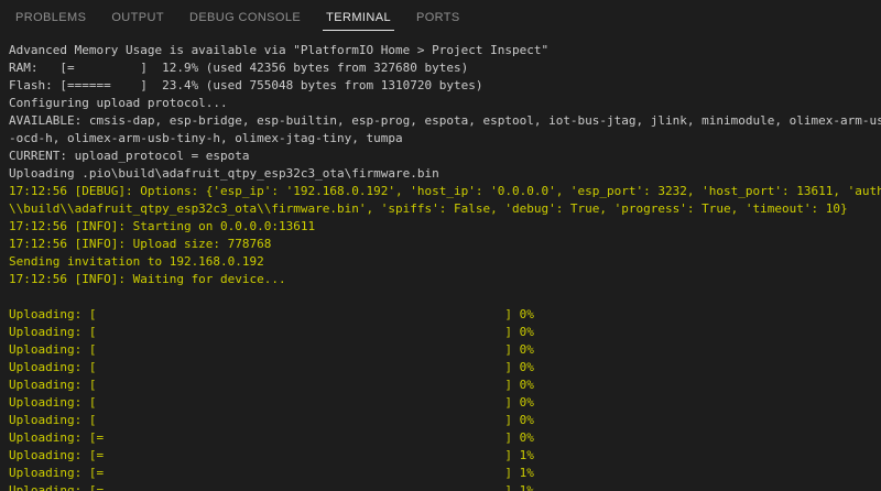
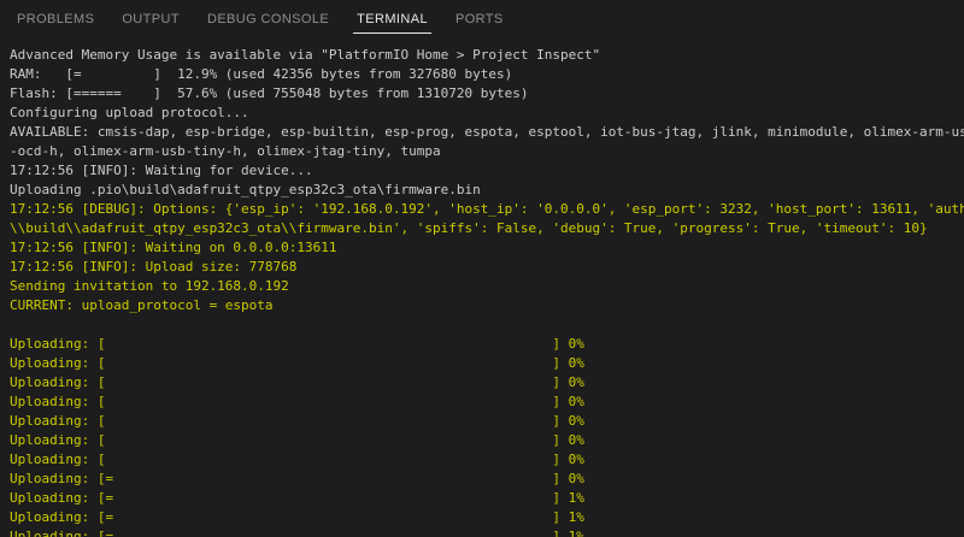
  PROBLEMS
  OUTPUT
  DEBUG CONSOLE
  TERMINAL
  PORTS
  Advanced Memory Usage is available via "PlatformIO Home > Project Inspect"
  RAM: [= ] 12.9% (used 42356 bytes from 327680 bytes)
- Flash: [====== ] 23.4% (used 755048 bytes from 1310720 bytes)
+ Flash: [====== ] 57.6% (used 755048 bytes from 1310720 bytes)
  Configuring upload protocol...
  AVAILABLE: cmsis-dap, esp-bridge, esp-builtin, esp-prog, espota, esptool, iot-bus-jtag, jlink, minimodule, olimex-arm-us
  -ocd-h, olimex-arm-usb-tiny-h, olimex-jtag-tiny, tumpa
- CURRENT: upload_protocol = espota
+ 17:12:56 [INFO]: Waiting for device...
  Uploading .pio\build\adafruit_qtpy_esp32c3_ota\firmware.bin
  17:12:56 [DEBUG]: Options: {'esp_ip': '192.168.0.192', 'host_ip': '0.0.0.0', 'esp_port': 3232, 'host_port': 13611, 'auth
  \\build\\adafruit_qtpy_esp32c3_ota\\firmware.bin', 'spiffs': False, 'debug': True, 'progress': True, 'timeout': 10}
- 17:12:56 [INFO]: Starting on 0.0.0.0:13611
+ 17:12:56 [INFO]: Waiting on 0.0.0.0:13611
  17:12:56 [INFO]: Upload size: 778768
  Sending invitation to 192.168.0.192
- 17:12:56 [INFO]: Waiting for device...
+ CURRENT: upload_protocol = espota
  Uploading: [ ] 0%
  Uploading: [ ] 0%
  Uploading: [ ] 0%
  Uploading: [ ] 0%
  Uploading: [ ] 0%
  Uploading: [ ] 0%
  Uploading: [ ] 0%
  Uploading: [= ] 0%
  Uploading: [= ] 1%
  Uploading: [= ] 1%
